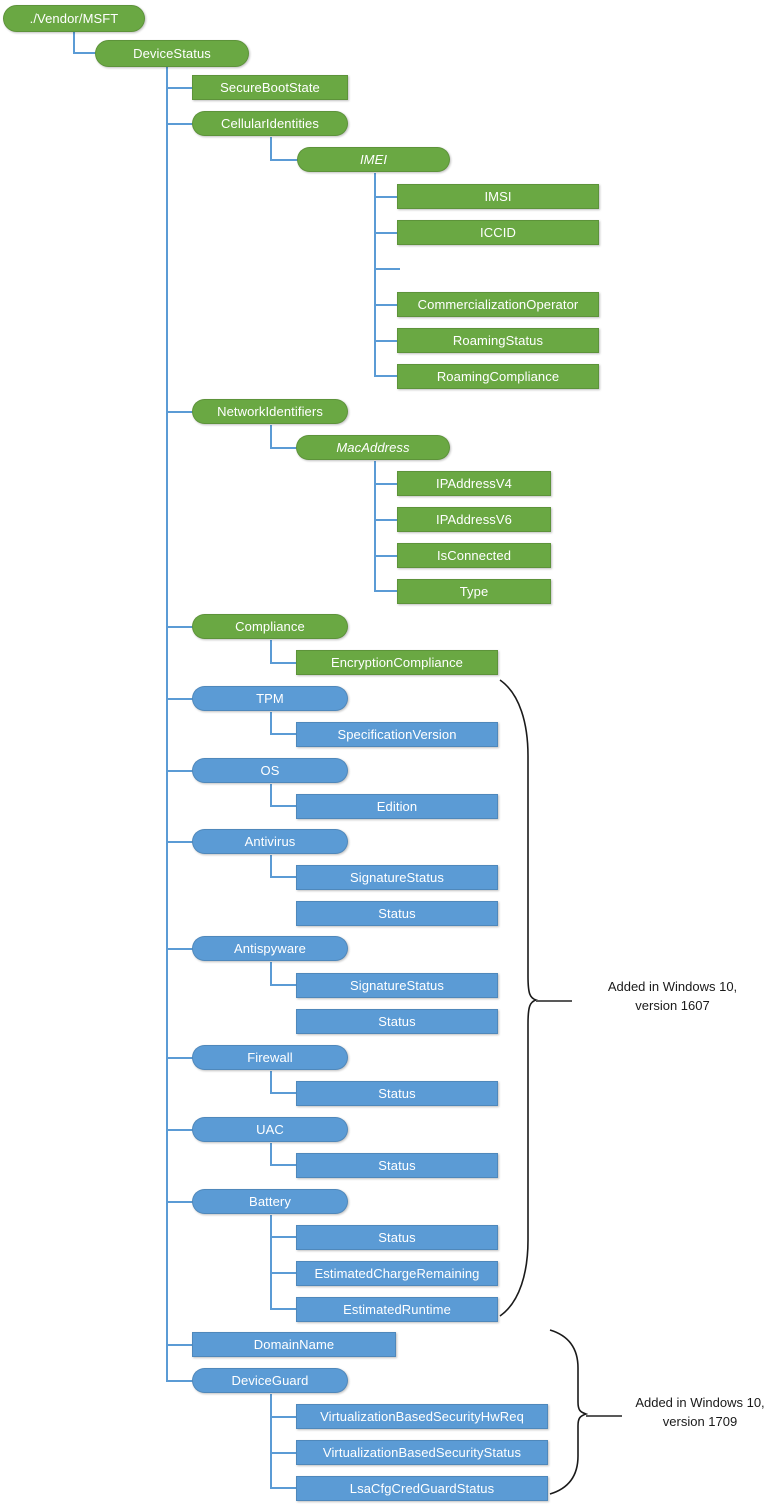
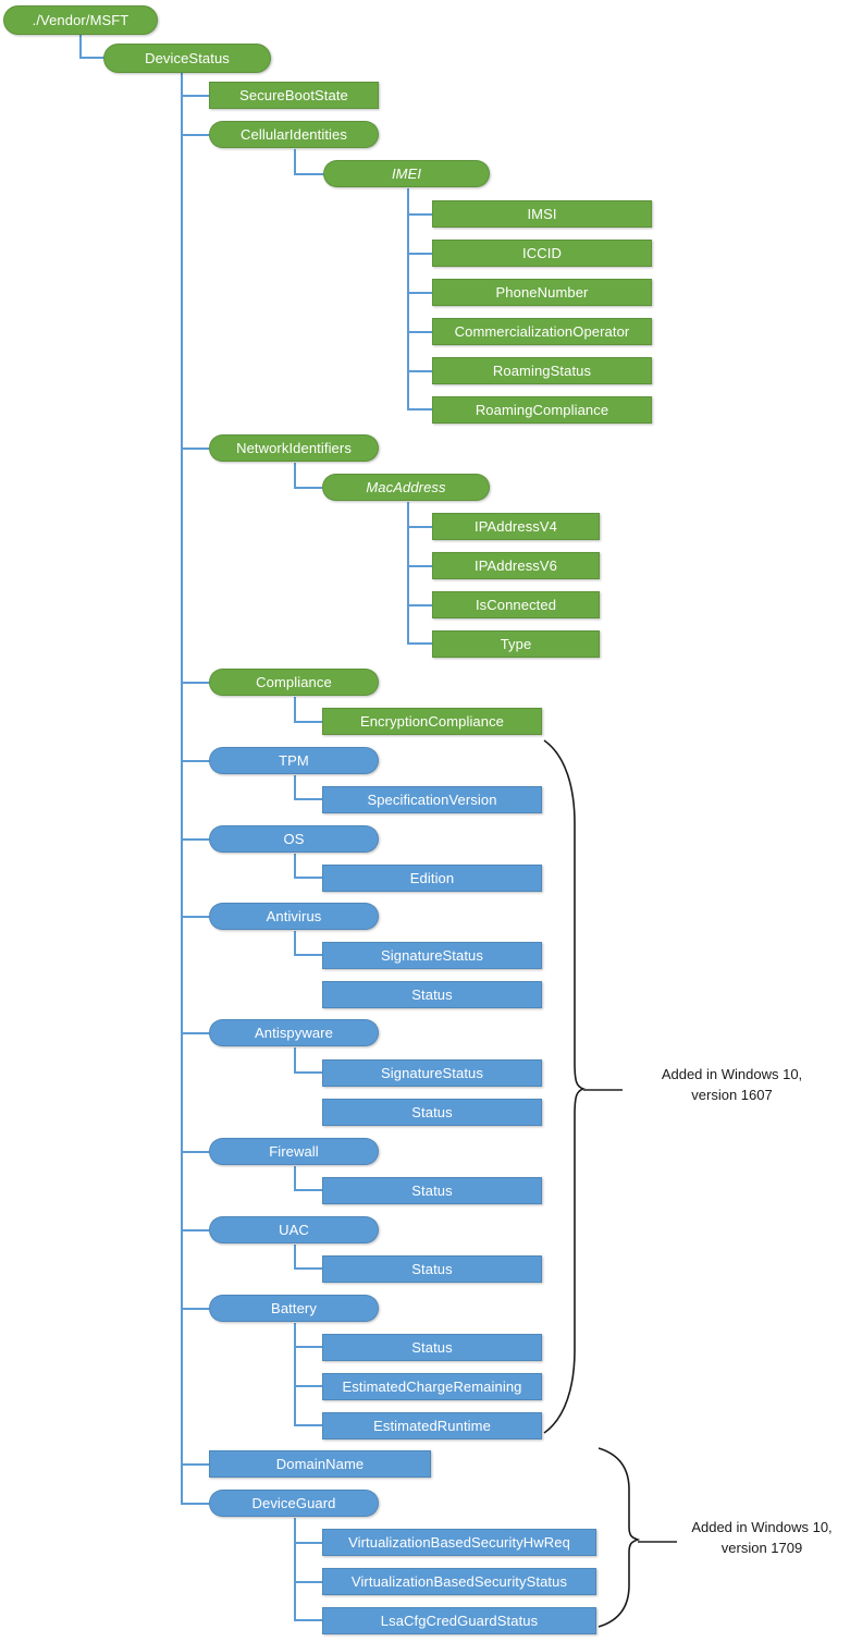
  ./Vendor/MSFT
  DeviceStatus
  SecureBootState
  CellularIdentities
  IMEI
  IMSI
  ICCID
+ PhoneNumber
  CommercializationOperator
  RoamingStatus
  RoamingCompliance
  NetworkIdentifiers
  MacAddress
  IPAddressV4
  IPAddressV6
  IsConnected
  Type
  Compliance
  EncryptionCompliance
  TPM
  SpecificationVersion
  OS
  Edition
  Antivirus
  SignatureStatus
  Status
  Antispyware
  SignatureStatus
  Status
  Firewall
  Status
  UAC
  Status
  Battery
  Status
  EstimatedChargeRemaining
  EstimatedRuntime
  DomainName
  DeviceGuard
  VirtualizationBasedSecurityHwReq
  VirtualizationBasedSecurityStatus
  LsaCfgCredGuardStatus
  Added in Windows 10,
  version 1607
  Added in Windows 10,
  version 1709
